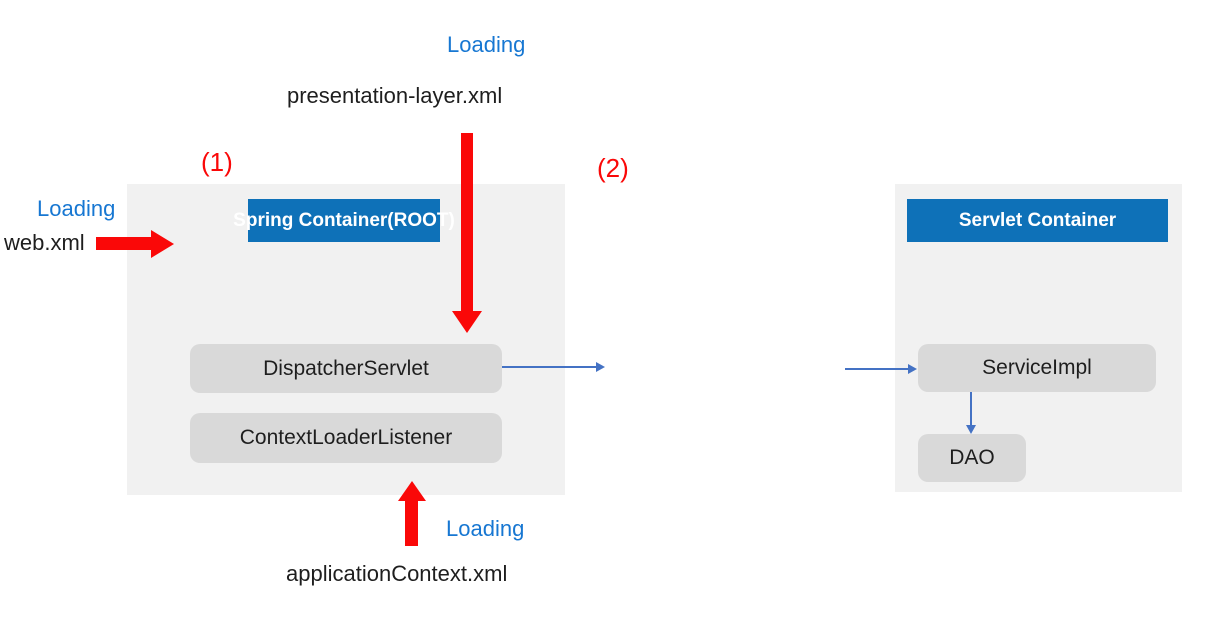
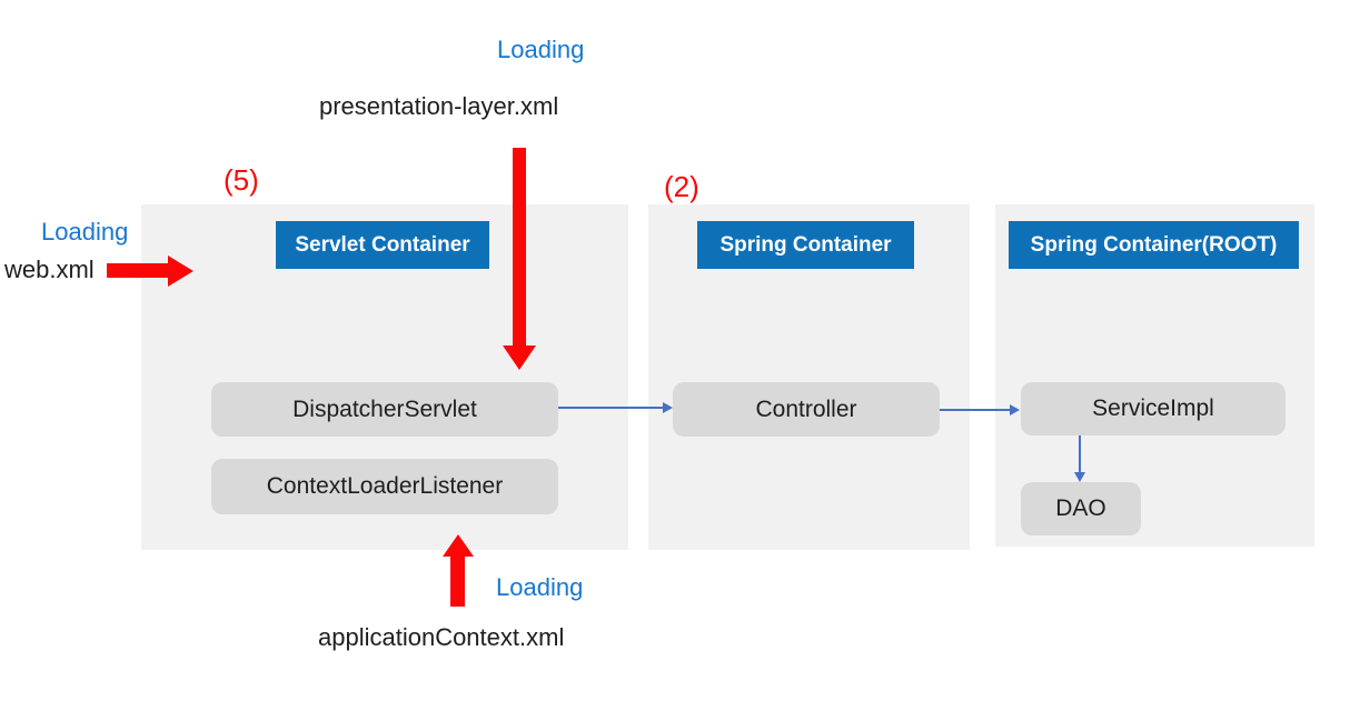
  Loading
  presentation-layer.xml
- (1)
+ (5)
  (2)
  Loading
  web.xml
  Loading
  applicationContext.xml
- Spring Container(ROOT)
+ Servlet Container
  DispatcherServlet
  ContextLoaderListener
+ Spring Container
+ Controller
- Servlet Container
+ Spring Container(ROOT)
  ServiceImpl
  DAO
